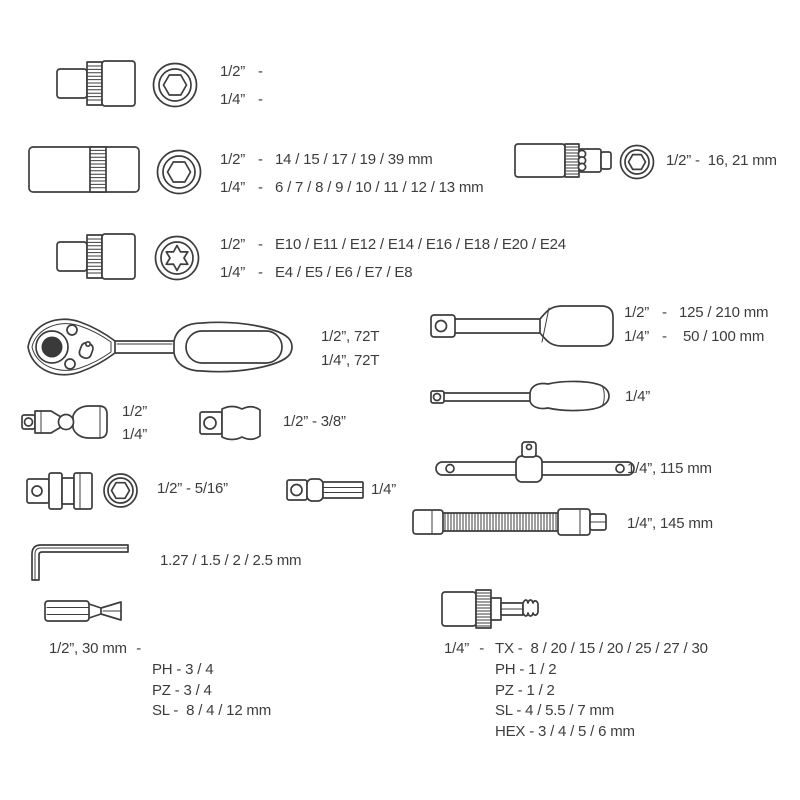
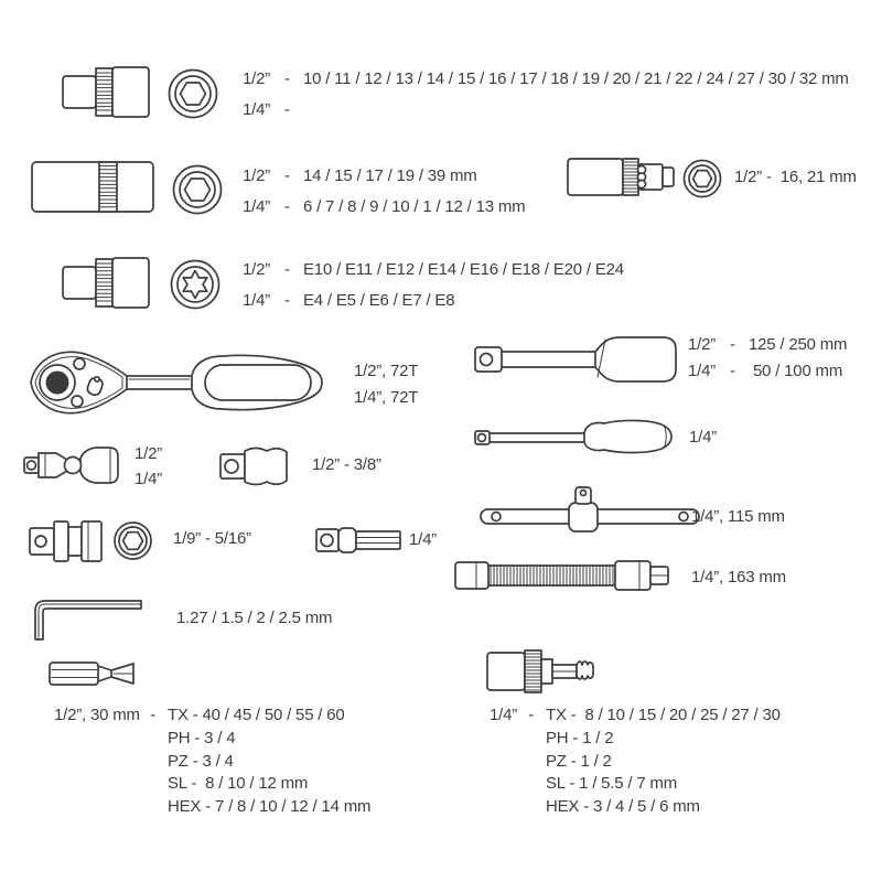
  1/2”
  -
+ 10 / 11 / 12 / 13 / 14 / 15 / 16 / 17 / 18 / 19 / 20 / 21 / 22 / 24 / 27 / 30 / 32 mm
  1/4”
  -
  1/2”
  -
  14 / 15 / 17 / 19 / 39 mm
  1/4”
  -
- 6 / 7 / 8 / 9 / 10 / 11 / 12 / 13 mm
+ 6 / 7 / 8 / 9 / 10 / 1 / 12 / 13 mm
  1/2” - 16, 21 mm
  1/2”
  -
  E10 / E11 / E12 / E14 / E16 / E18 / E20 / E24
  1/4”
  -
  E4 / E5 / E6 / E7 / E8
  1/2”, 72T
  1/4”, 72T
  1/2”
  -
- 125 / 210 mm
+ 125 / 250 mm
  1/4”
  -
  50 / 100 mm
  1/2”
  1/4”
  1/2” - 3/8”
  1/4”
- 1/2” - 5/16”
+ 1/9” - 5/16”
  1/4”
  1/4”, 115 mm
  1.27 / 1.5 / 2 / 2.5 mm
- 1/4”, 145 mm
+ 1/4”, 163 mm
  1/2”, 30 mm
  -
+ TX - 40 / 45 / 50 / 55 / 60
  PH - 3 / 4
  PZ - 3 / 4
- SL - 8 / 4 / 12 mm
+ SL - 8 / 10 / 12 mm
+ HEX - 7 / 8 / 10 / 12 / 14 mm
  1/4”
  -
- TX - 8 / 20 / 15 / 20 / 25 / 27 / 30
+ TX - 8 / 10 / 15 / 20 / 25 / 27 / 30
  PH - 1 / 2
  PZ - 1 / 2
- SL - 4 / 5.5 / 7 mm
+ SL - 1 / 5.5 / 7 mm
  HEX - 3 / 4 / 5 / 6 mm
